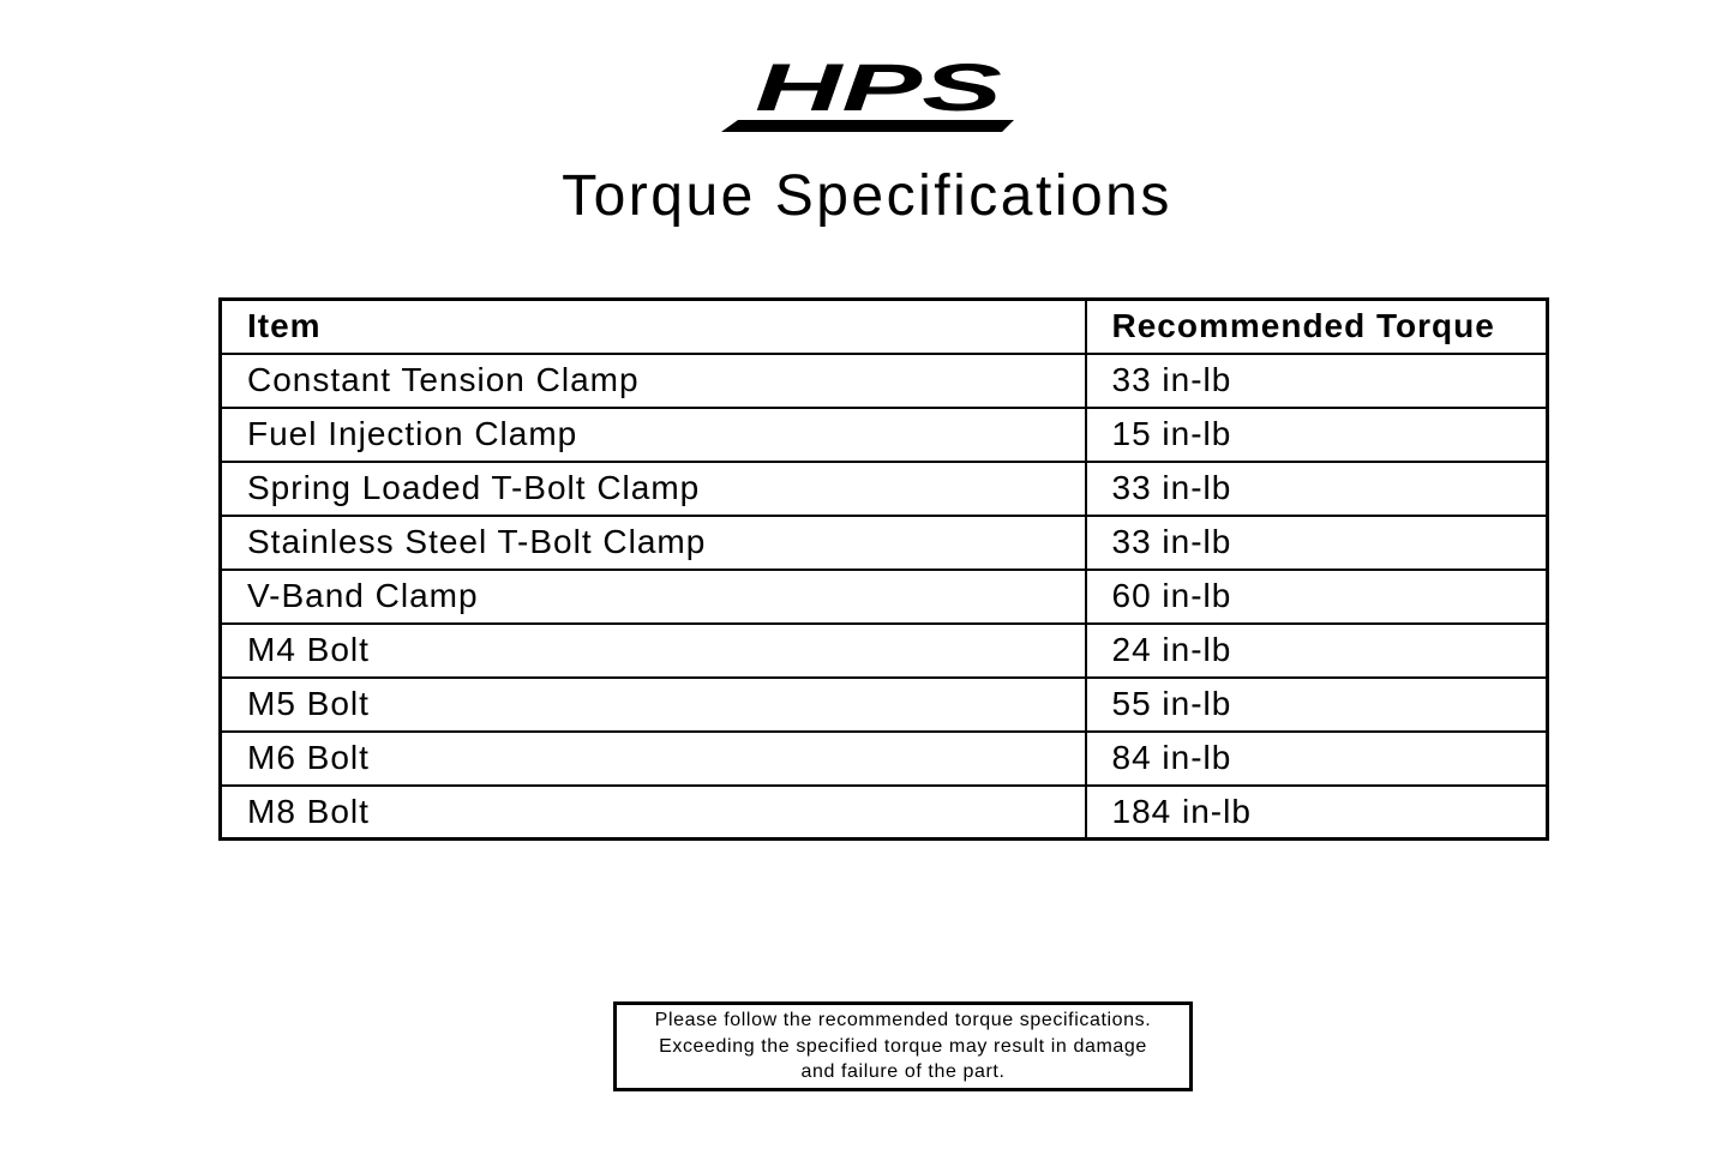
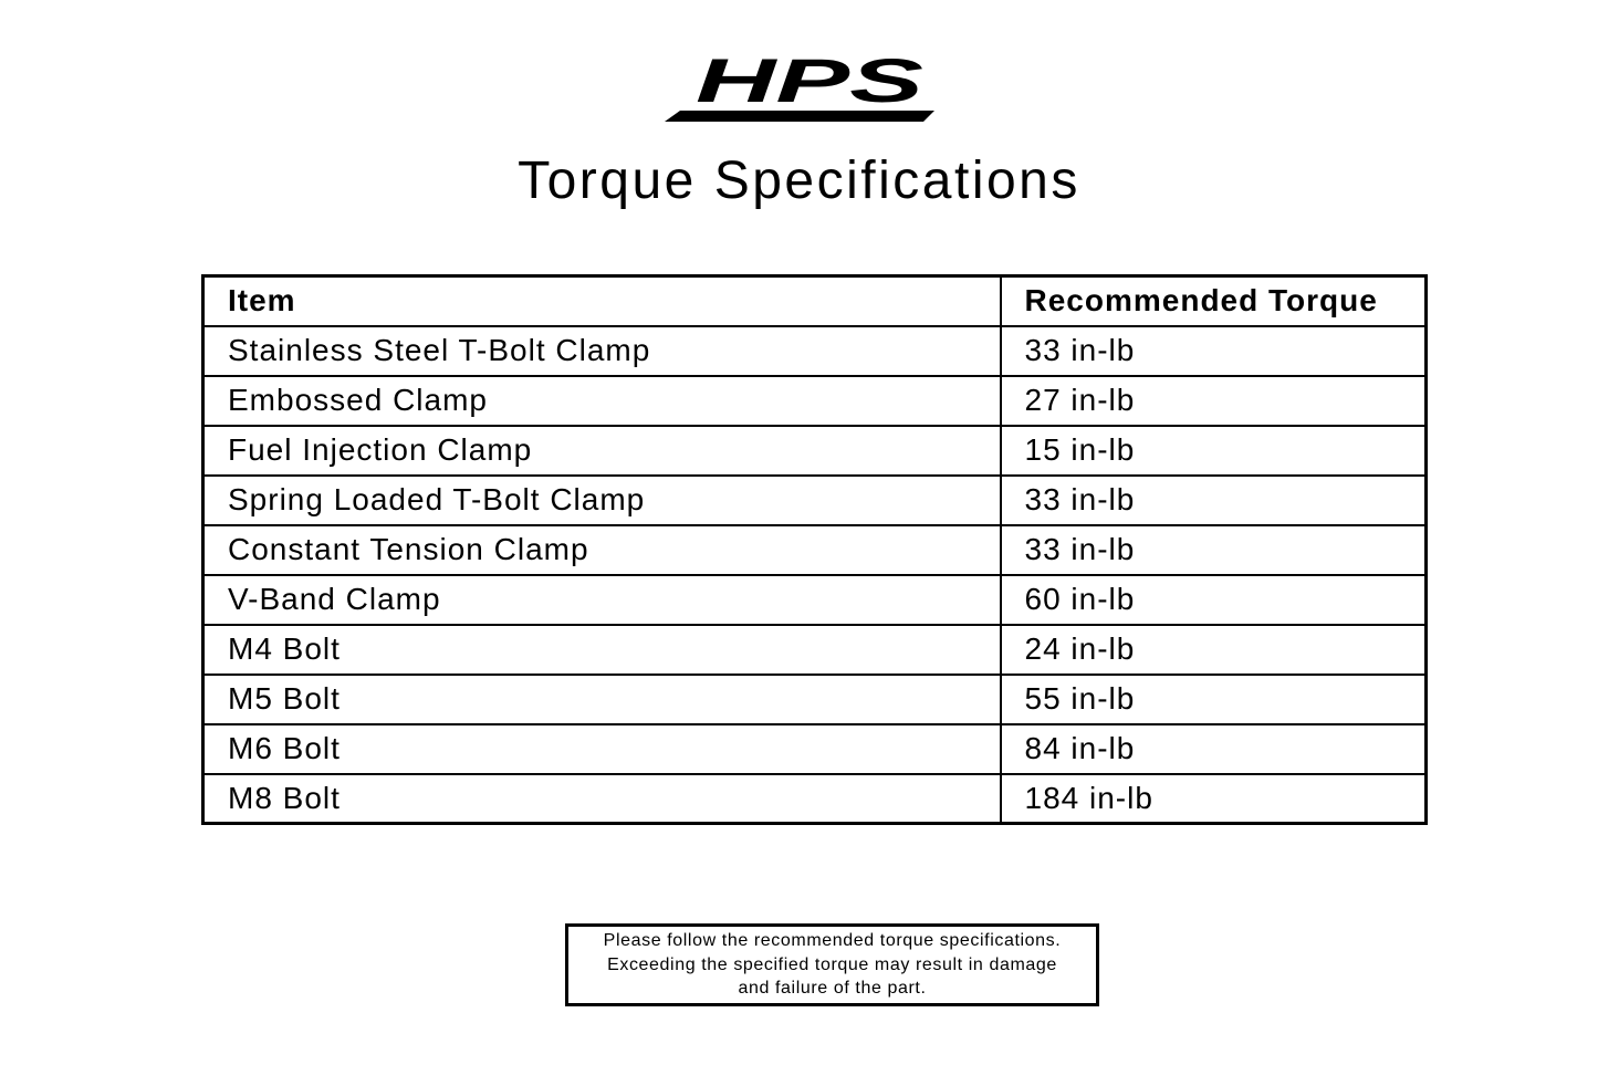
  HPS
  Torque Specifications
  Item	Recommended Torque
- Constant Tension Clamp	33 in-lb
+ Stainless Steel T-Bolt Clamp	33 in-lb
+ Embossed Clamp	27 in-lb
  Fuel Injection Clamp	15 in-lb
  Spring Loaded T-Bolt Clamp	33 in-lb
- Stainless Steel T-Bolt Clamp	33 in-lb
+ Constant Tension Clamp	33 in-lb
  V-Band Clamp	60 in-lb
  M4 Bolt	24 in-lb
  M5 Bolt	55 in-lb
  M6 Bolt	84 in-lb
  M8 Bolt	184 in-lb
  Please follow the recommended torque specifications.
  Exceeding the specified torque may result in damage
  and failure of the part.
